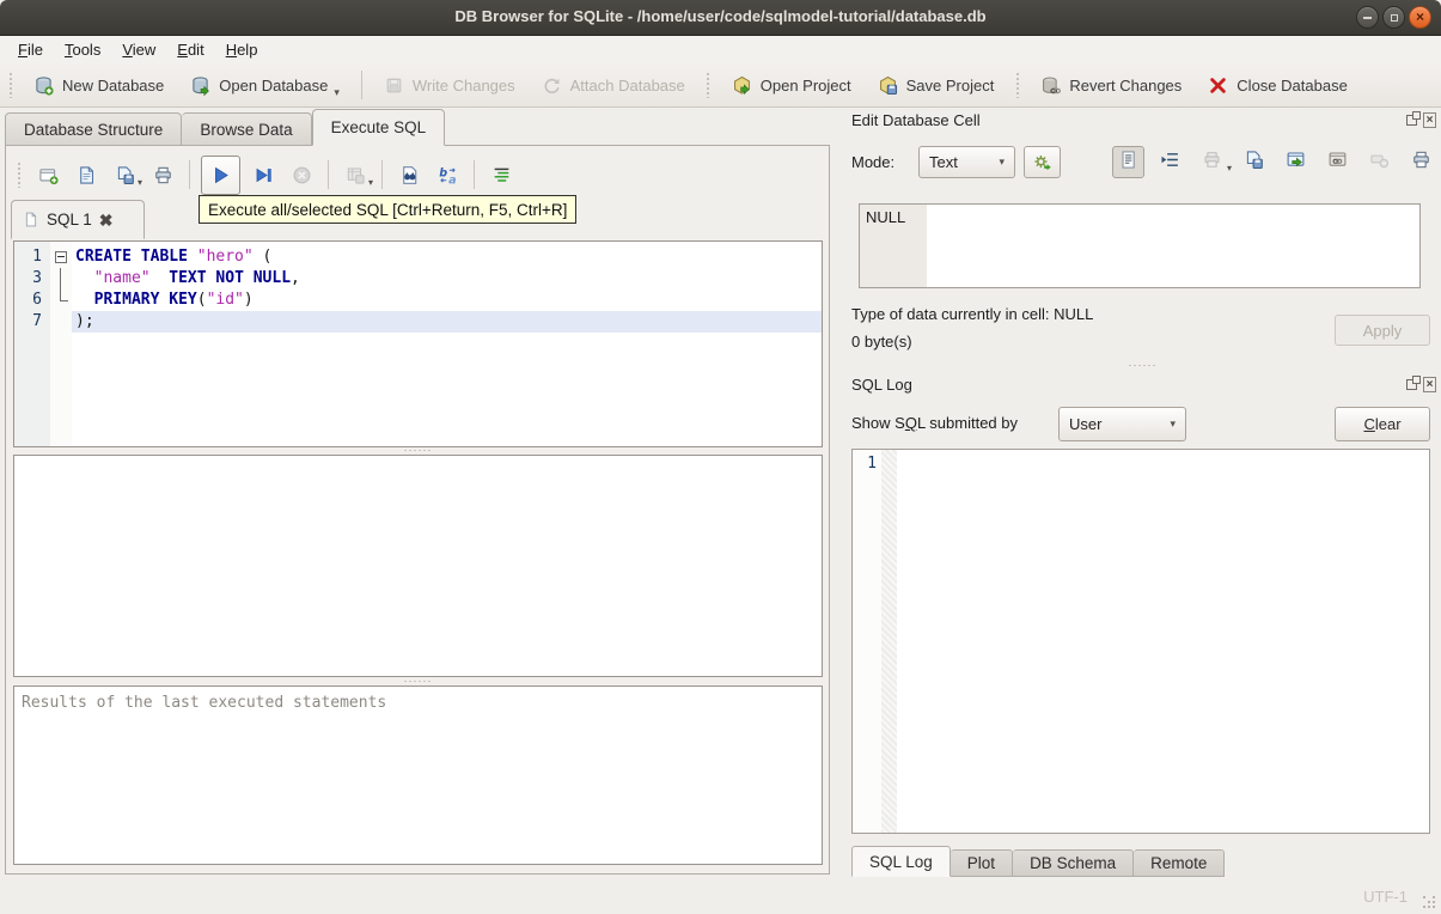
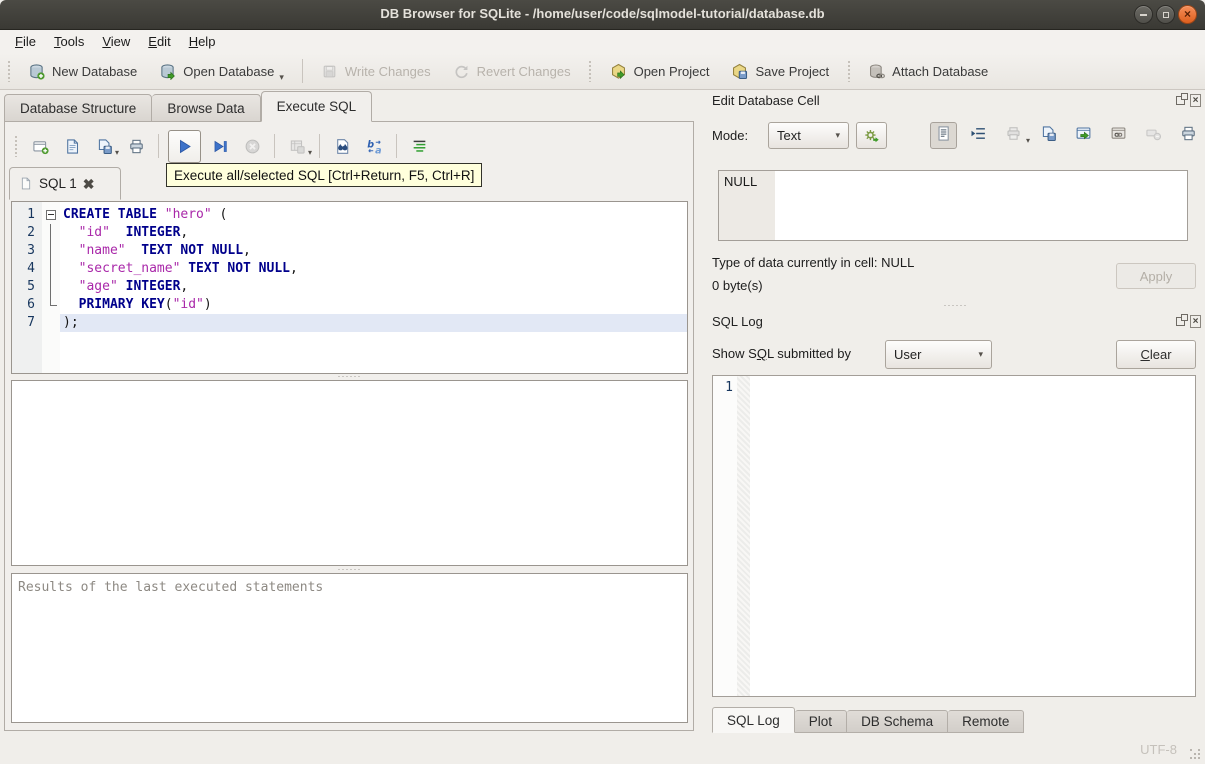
  DB Browser for SQLite - /home/user/code/sqlmodel-tutorial/database.db
  ×
  File
  Tools
  View
  Edit
  Help
  New Database
  Open Database
  ▾
  Write Changes
- Attach Database
+ Revert Changes
  Open Project
  Save Project
- Revert Changes
+ Attach Database
- Close Database
  Database Structure
  Browse Data
  Execute SQL
  ▾
  ▾
  b
  a
  SQL 1
  ✖
  Execute all/selected SQL [Ctrl+Return, F5, Ctrl+R]
  1
  CREATE TABLE "hero" (
+ 2
+ "id" INTEGER,
  3
  "name" TEXT NOT NULL,
+ 4
+ "secret_name" TEXT NOT NULL,
+ 5
+ "age" INTEGER,
  6
  PRIMARY KEY("id")
  7
  );
  ······
  ······
  Results of the last executed statements
  Edit Database Cell
  ×
  Mode:
  Text
  ▾
  ▾
  NULL
  Type of data currently in cell: NULL
  0 byte(s)
  Apply
  ······
  SQL Log
  ×
  Show SQL submitted by
  User
  ▾
  Clear
  1
  SQL Log
  Plot
  DB Schema
  Remote
- UTF-1
+ UTF-8
